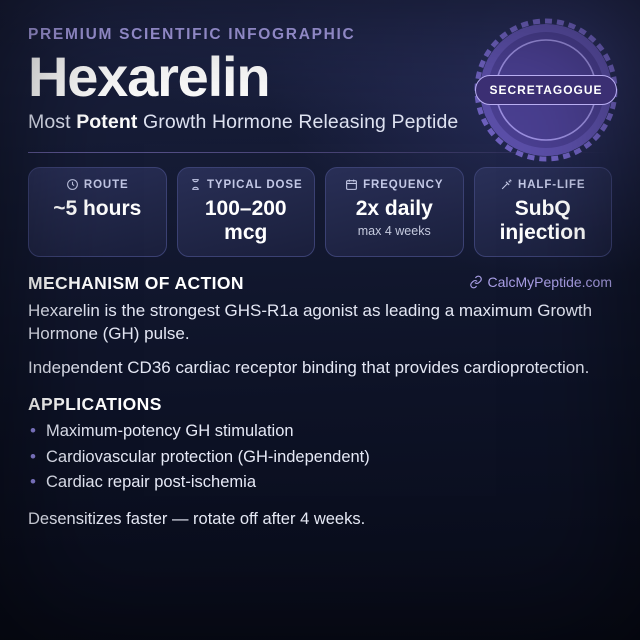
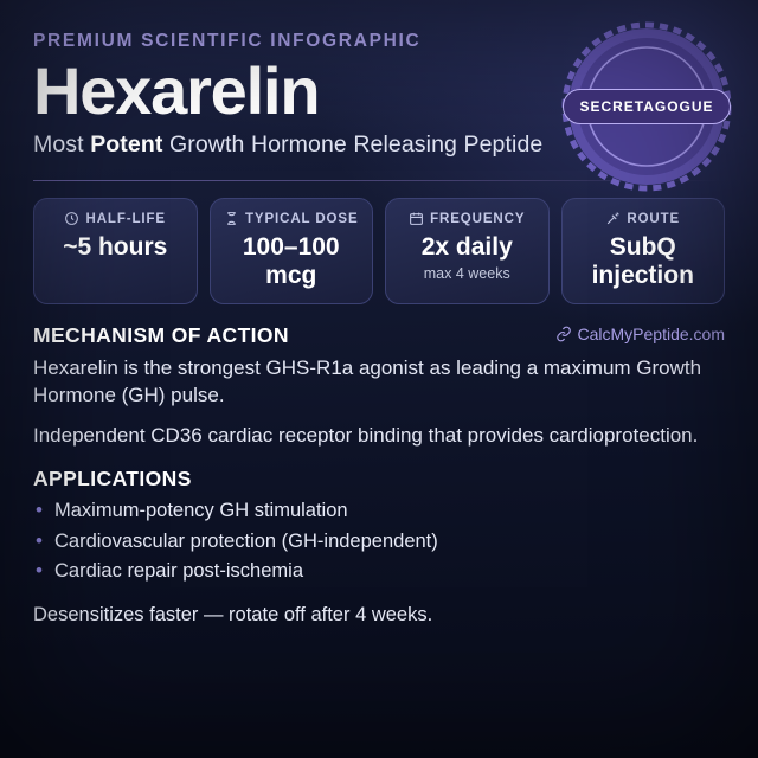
  PREMIUM SCIENTIFIC INFOGRAPHIC
  Hexarelin
  Most Potent Growth Hormone Releasing Peptide
  SECRETAGOGUE
- ROUTE
+ HALF-LIFE
  ~5 hours
  TYPICAL DOSE
- 100–200 mcg
+ 100–100 mcg
  FREQUENCY
  2x daily
  max 4 weeks
- HALF-LIFE
+ ROUTE
  SubQ injection
  MECHANISM OF ACTION
  CalcMyPeptide.com
  Hexarelin is the strongest GHS-R1a agonist as leading a maximum Growth Hormone (GH) pulse.
  Independent CD36 cardiac receptor binding that provides cardioprotection.
  APPLICATIONS
  Maximum-potency GH stimulation
  Cardiovascular protection (GH-independent)
  Cardiac repair post-ischemia
  Desensitizes faster — rotate off after 4 weeks.
